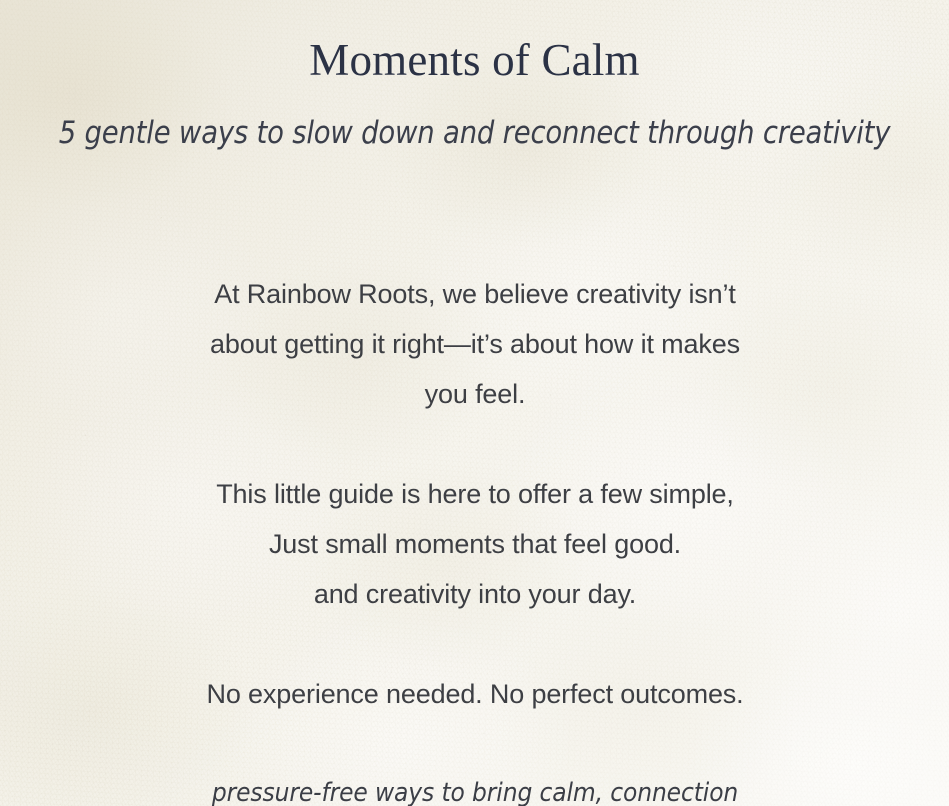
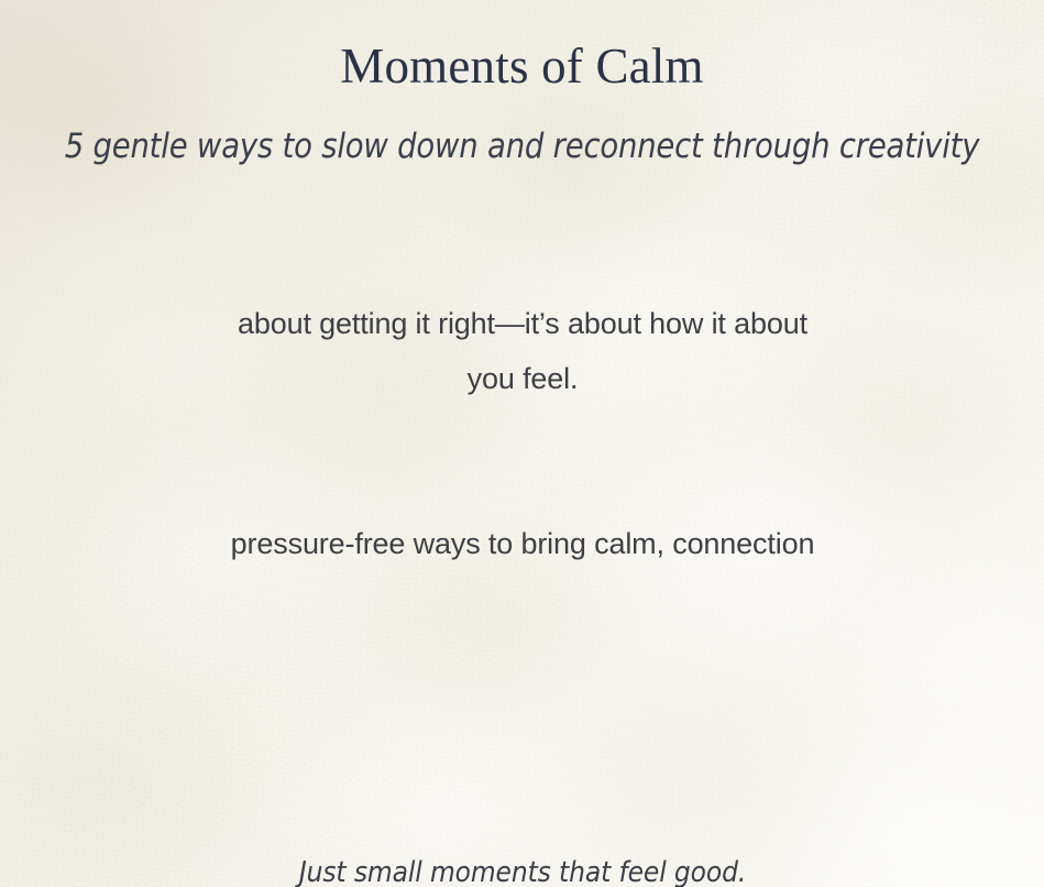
  Moments of Calm
  5 gentle ways to slow down and reconnect through creativity
- At Rainbow Roots, we believe creativity isn’t
- about getting it right—it’s about how it makes
+ about getting it right—it’s about how it about
  you feel.
- This little guide is here to offer a few simple,
- Just small moments that feel good.
+ pressure-free ways to bring calm, connection
- and creativity into your day.
- No experience needed. No perfect outcomes.
- pressure-free ways to bring calm, connection
+ Just small moments that feel good.
